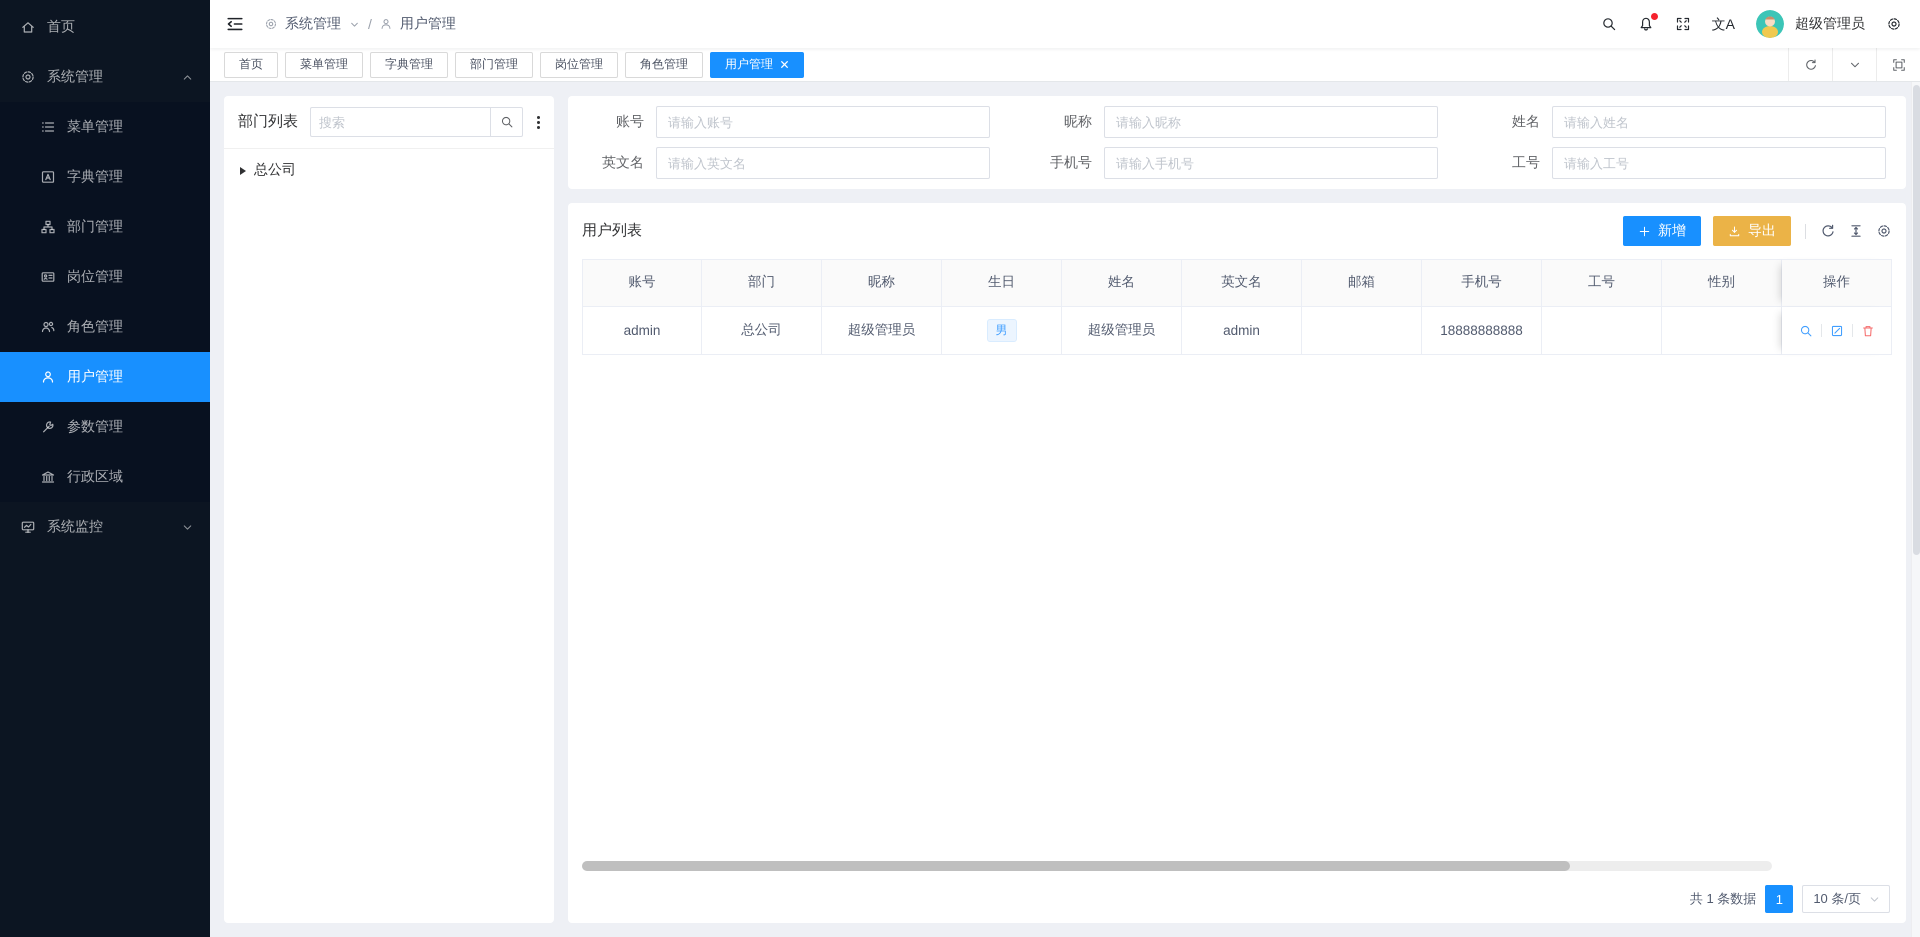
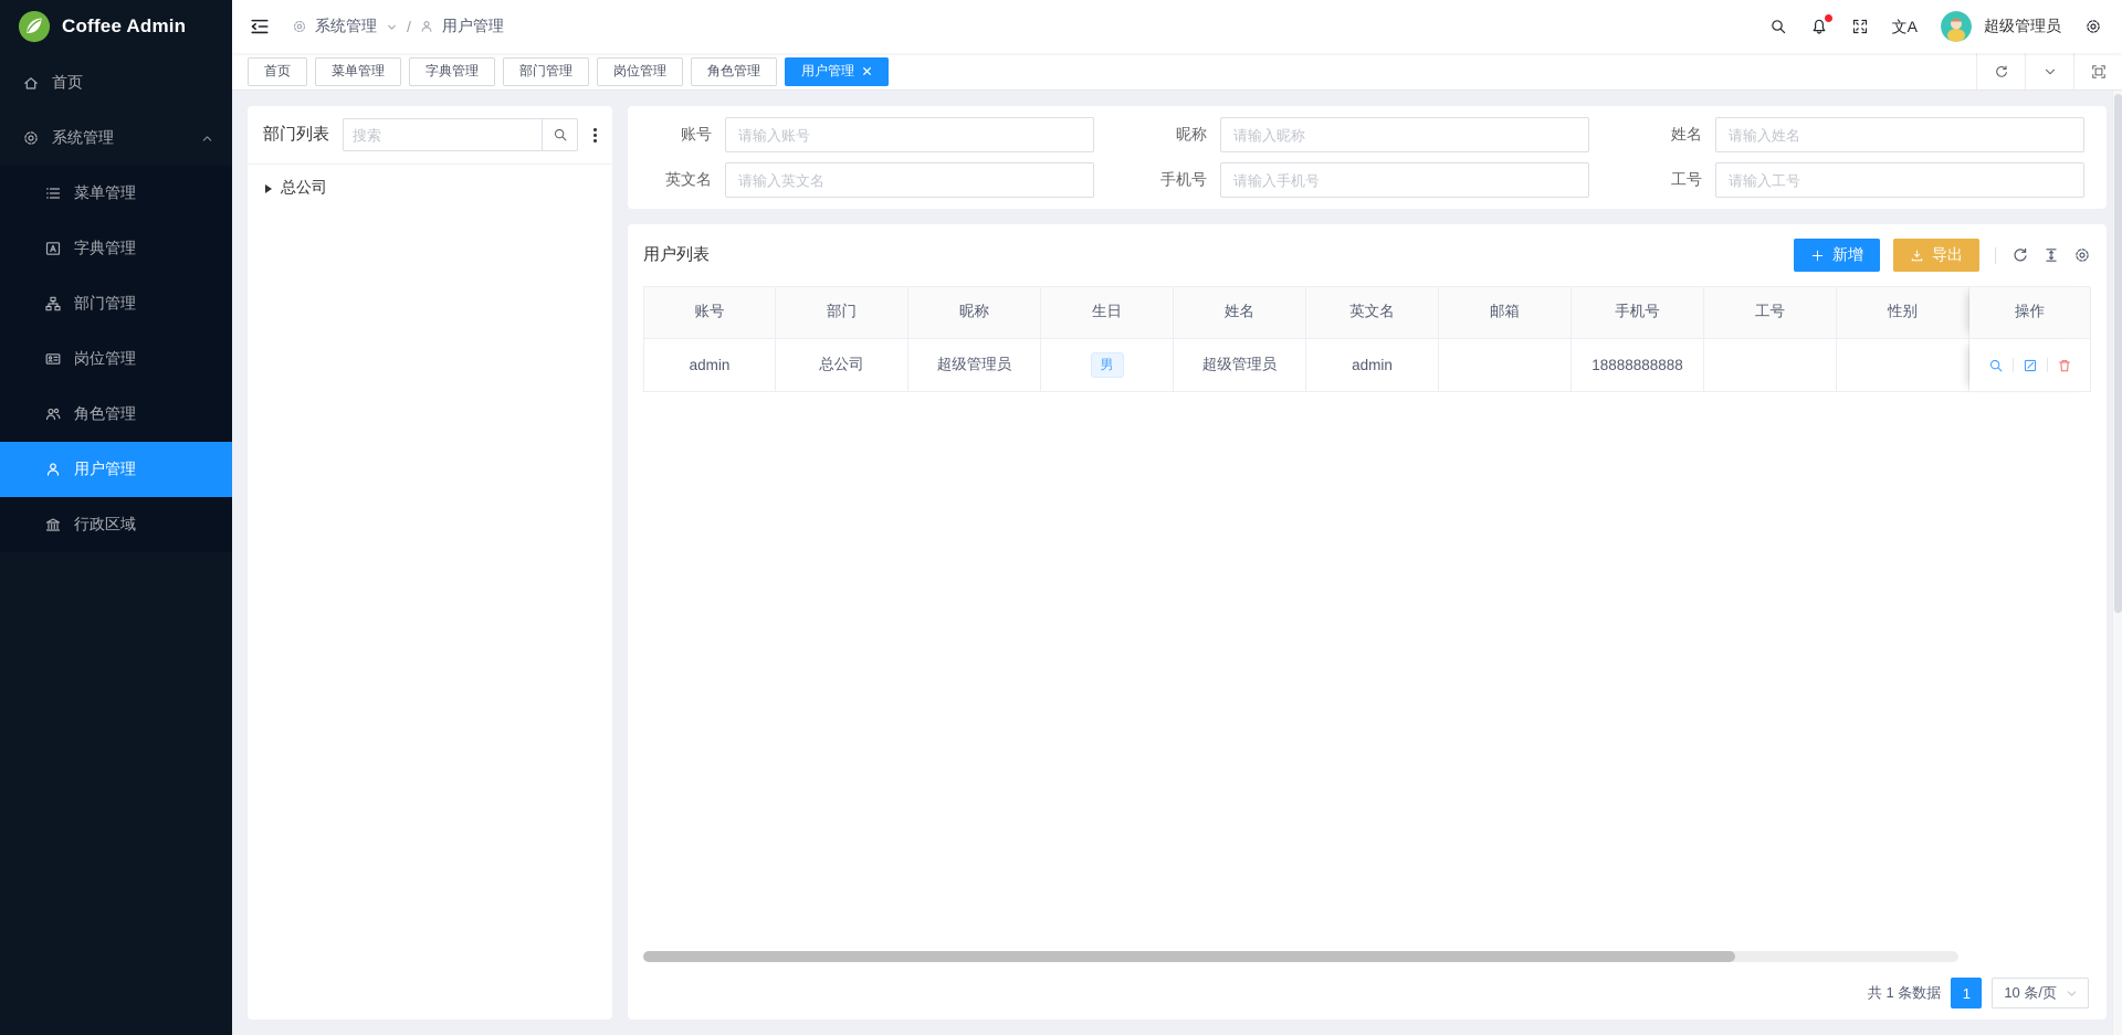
+ Coffee Admin
  首页
  系统管理
  菜单管理
  字典管理
  部门管理
  岗位管理
  角色管理
  用户管理
- 参数管理
  行政区域
- 系统监控
  系统管理
  /
  用户管理
  文A
  超级管理员
  首页
  菜单管理
  字典管理
  部门管理
  岗位管理
  角色管理
  用户管理
  部门列表
  搜索
  总公司
  账号
  请输入账号
  昵称
  请输入昵称
  姓名
  请输入姓名
  英文名
  请输入英文名
  手机号
  请输入手机号
  工号
  请输入工号
  用户列表
  新增
  导出
  账号
  部门
  昵称
  生日
  姓名
  英文名
  邮箱
  手机号
  工号
  性别
  操作
  admin
  总公司
  超级管理员
  男
  超级管理员
  admin
  18888888888
  共 1 条数据
  1
  10 条/页
